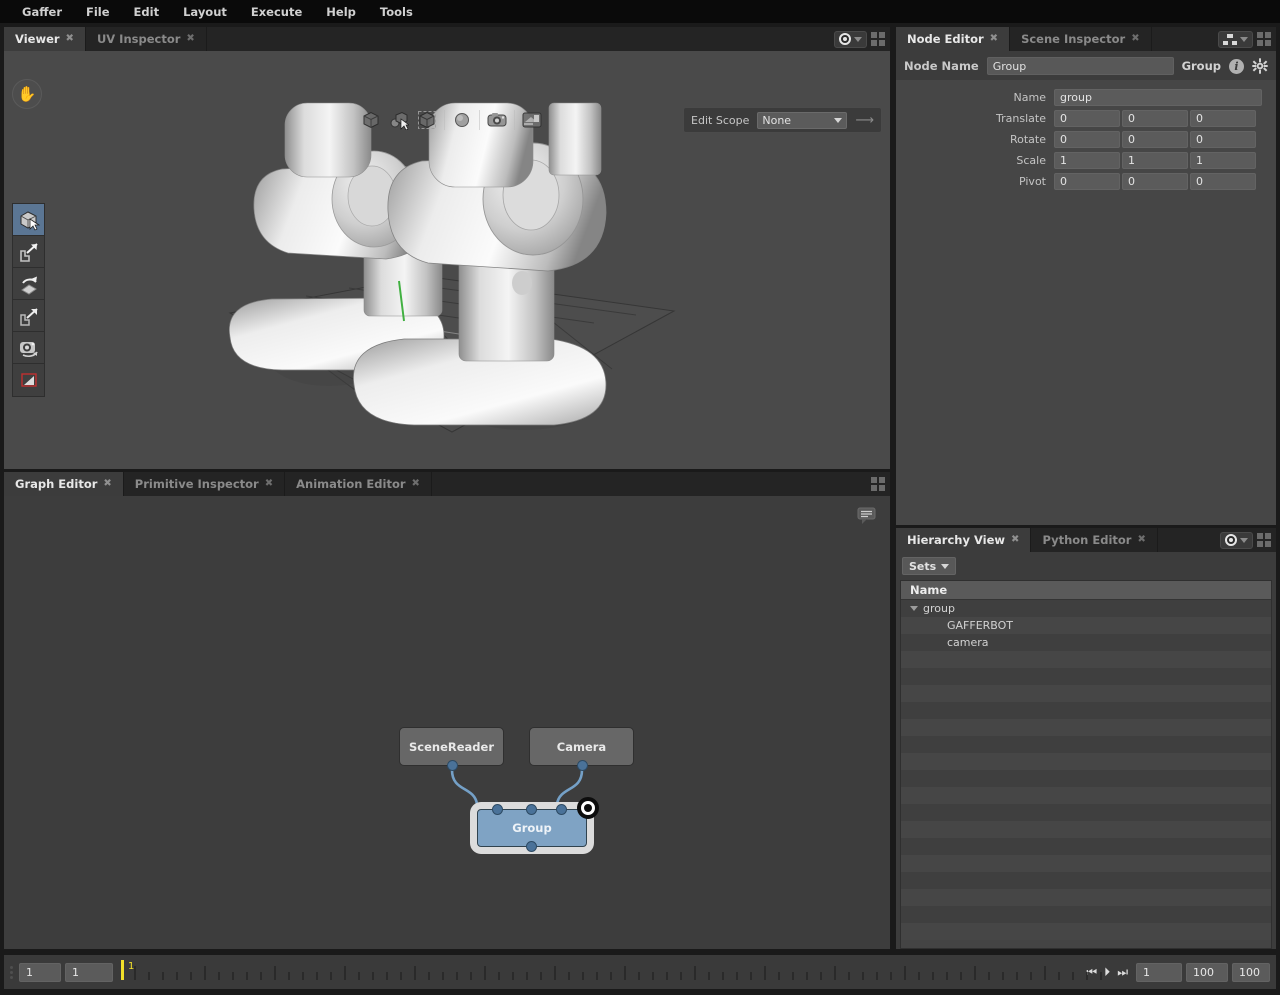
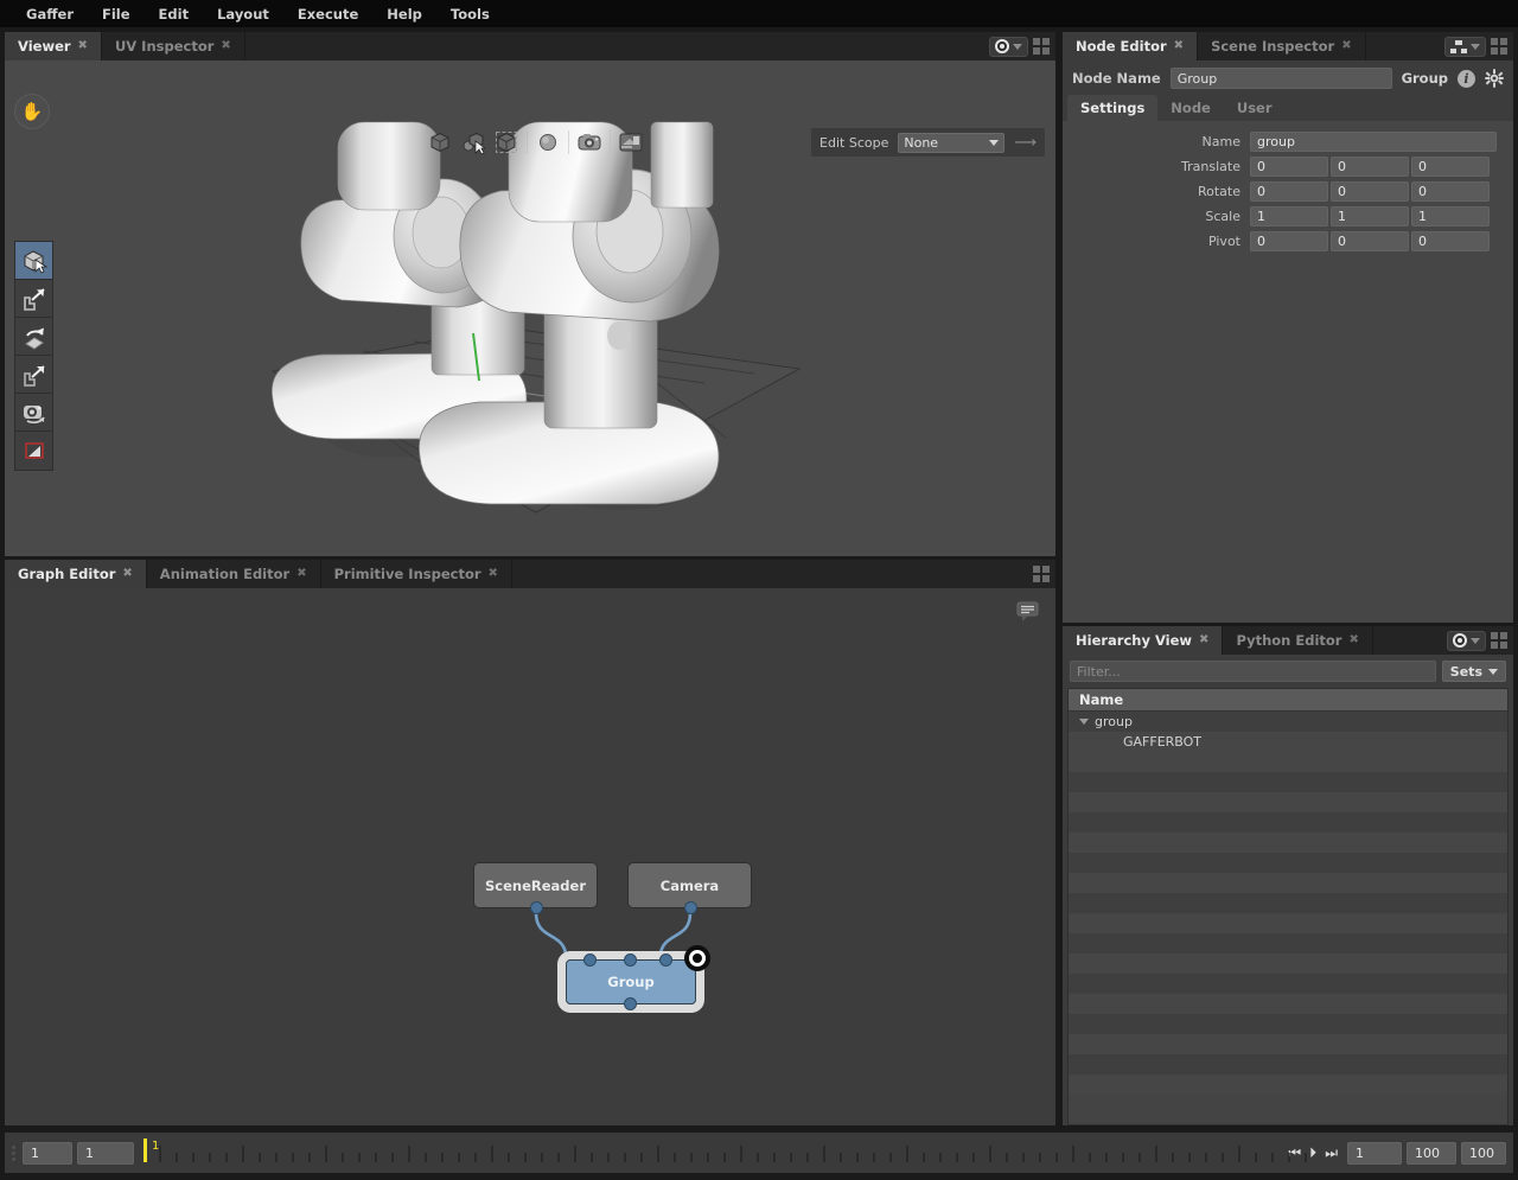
  Gaffer
  File
  Edit
  Layout
  Execute
  Help
  Tools
  Viewer
  ✖
  UV Inspector
  ✖
  ✋
  Edit Scope
  None
  ⟶
  Graph Editor
  ✖
- Primitive Inspector
+ Animation Editor
  ✖
- Animation Editor
+ Primitive Inspector
  ✖
  SceneReader
  Camera
  Group
  Node Editor
  ✖
  Scene Inspector
  ✖
  Node Name
  Group
  Group
  i
+ Settings
+ Node
+ User
  Name
  group
  Translate
  0
  0
  0
  Rotate
  0
  0
  0
  Scale
  1
  1
  1
  Pivot
  0
  0
  0
  Hierarchy View
  ✖
  Python Editor
  ✖
+ Filter...
  Sets
  Name
  group
  GAFFERBOT
- camera
  1
  1
  1
  ⏮
  ⏵
  ⏭
  1
  100
  100
